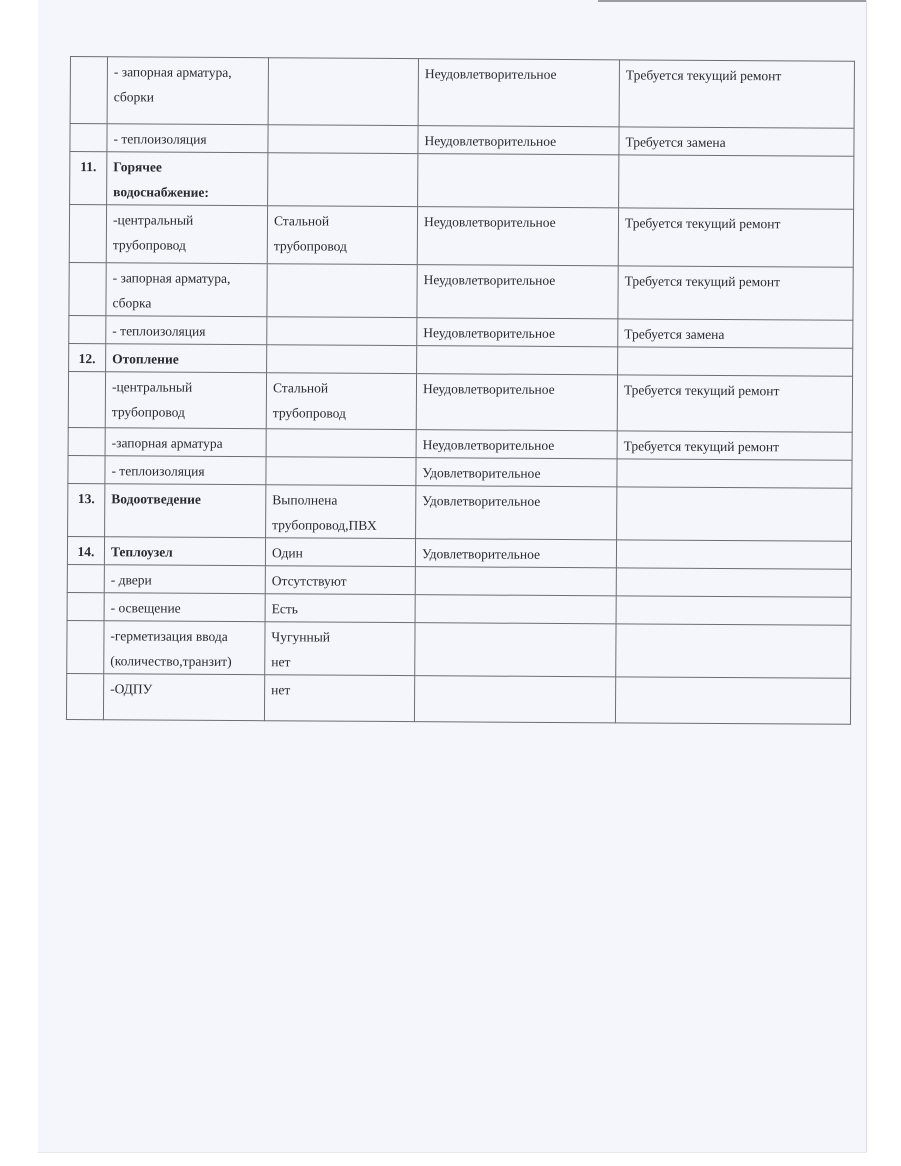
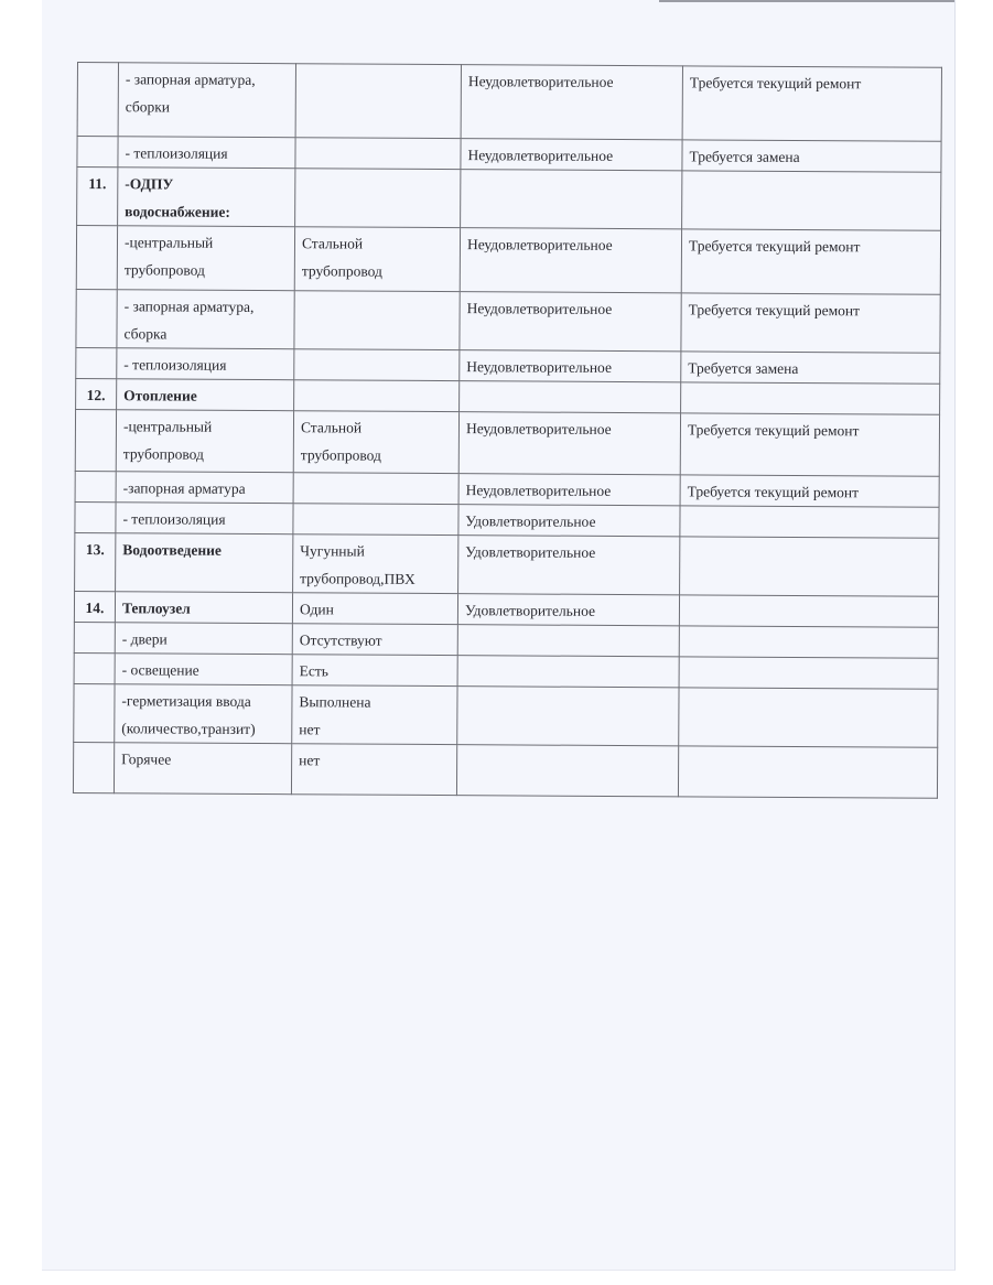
  	- запорная арматура,сборки		Неудовлетворительное	Требуется текущий ремонт
  	- теплоизоляция		Неудовлетворительное	Требуется замена
- 11.	Горячееводоснабжение:
+ 11.	-ОДПУводоснабжение:
  	-центральныйтрубопровод	Стальнойтрубопровод	Неудовлетворительное	Требуется текущий ремонт
  	- запорная арматура,сборка		Неудовлетворительное	Требуется текущий ремонт
  	- теплоизоляция		Неудовлетворительное	Требуется замена
  12.	Отопление
  	-центральныйтрубопровод	Стальнойтрубопровод	Неудовлетворительное	Требуется текущий ремонт
  	-запорная арматура		Неудовлетворительное	Требуется текущий ремонт
  	- теплоизоляция		Удовлетворительное
- 13.	Водоотведение	Выполненатрубопровод,ПВХ	Удовлетворительное
+ 13.	Водоотведение	Чугунныйтрубопровод,ПВХ	Удовлетворительное
  14.	Теплоузел	Один	Удовлетворительное
  	- двери	Отсутствуют
  	- освещение	Есть
- 	-герметизация ввода(количество,транзит)	Чугунныйнет
+ 	-герметизация ввода(количество,транзит)	Выполненанет
- 	-ОДПУ	нет
+ 	Горячее	нет
